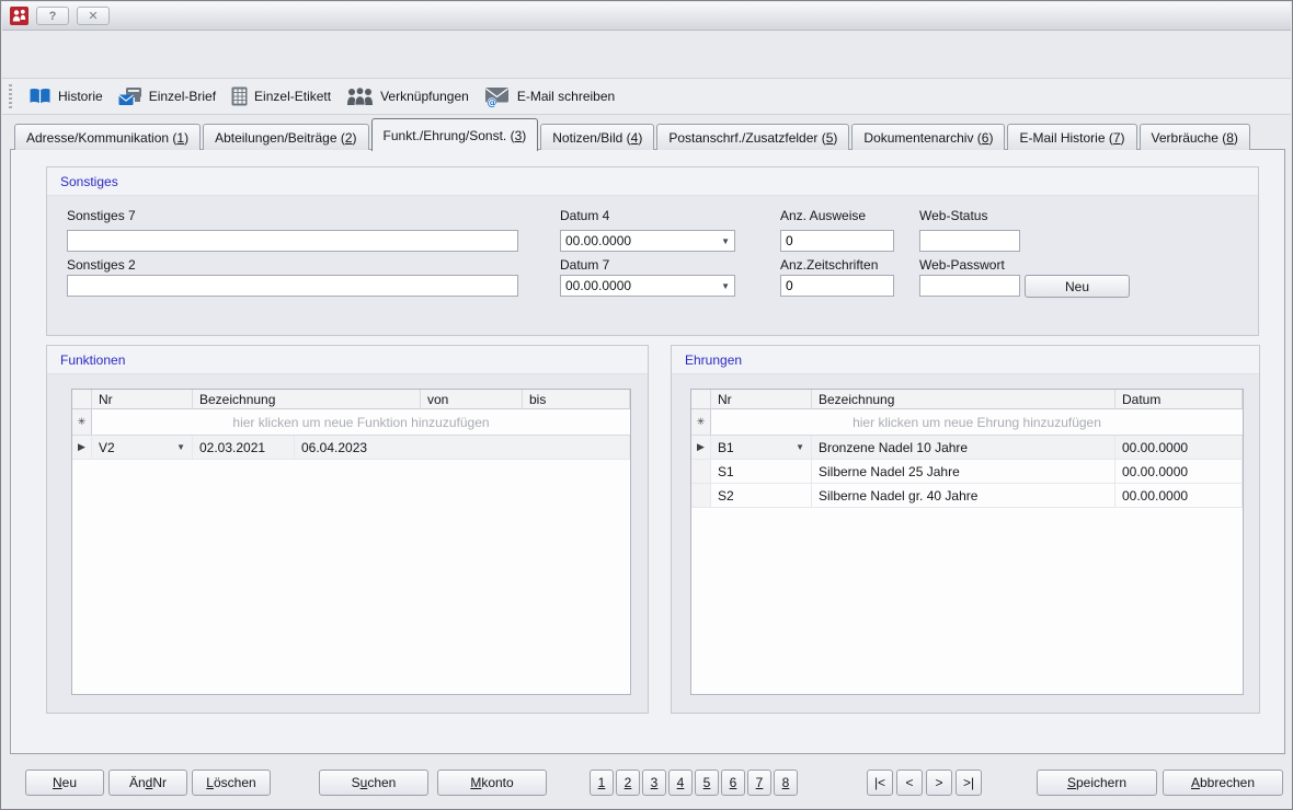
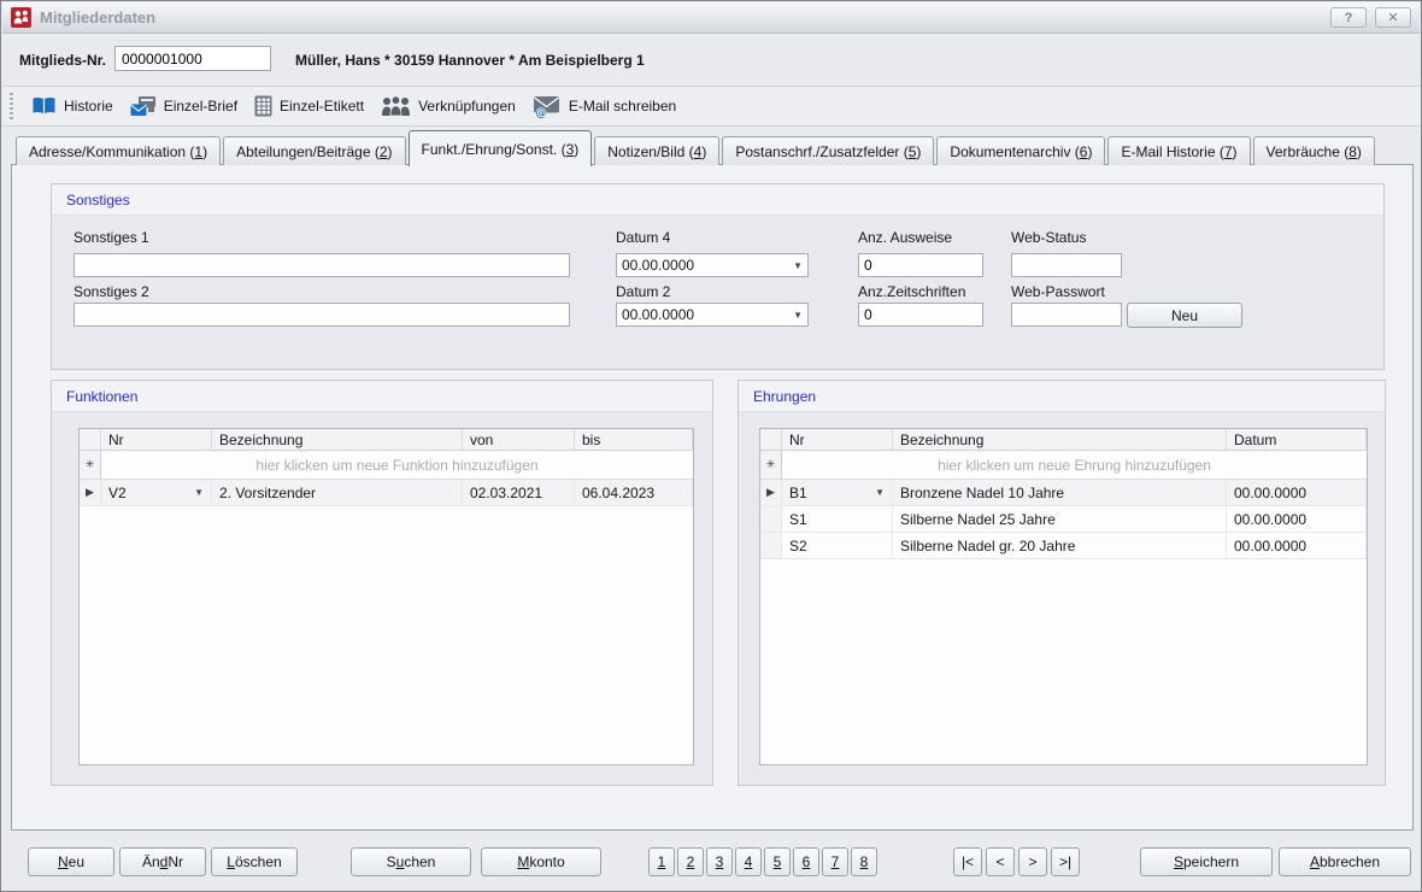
+ Mitgliederdaten
  ?
  ✕
+ Mitglieds-Nr.
+ 0000001000
+ Müller, Hans * 30159 Hannover * Am Beispielberg 1
  Historie
  Einzel-Brief
  Einzel-Etikett
  Verknüpfungen
  @
  E-Mail schreiben
  Adresse/Kommunikation (1)
  Abteilungen/Beiträge (2)
  Funkt./Ehrung/Sonst. (3)
  Notizen/Bild (4)
  Postanschrf./Zusatzfelder (5)
  Dokumentenarchiv (6)
  E-Mail Historie (7)
  Verbräuche (8)
  Sonstiges
- Sonstiges 7
+ Sonstiges 1
  Sonstiges 2
  Datum 4
  00.00.0000
  ▼
- Datum 7
+ Datum 2
  00.00.0000
  ▼
  Anz. Ausweise
  0
  Anz.Zeitschriften
  0
  Web-Status
  Web-Passwort
  Neu
  Funktionen
  Nr
  Bezeichnung
  von
  bis
  ✳
  hier klicken um neue Funktion hinzuzufügen
  ▶
  V2
  ▼
+ 2. Vorsitzender
  02.03.2021
  06.04.2023
  Ehrungen
  Nr
  Bezeichnung
  Datum
  ✳
  hier klicken um neue Ehrung hinzuzufügen
  ▶
  B1
  ▼
  Bronzene Nadel 10 Jahre
  00.00.0000
  S1
  Silberne Nadel 25 Jahre
  00.00.0000
  S2
- Silberne Nadel gr. 40 Jahre
+ Silberne Nadel gr. 20 Jahre
  00.00.0000
  Neu
  ÄndNr
  Löschen
  Suchen
  Mkonto
  1
  2
  3
  4
  5
  6
  7
  8
  |<
  <
  >
  >|
  Speichern
  Abbrechen
